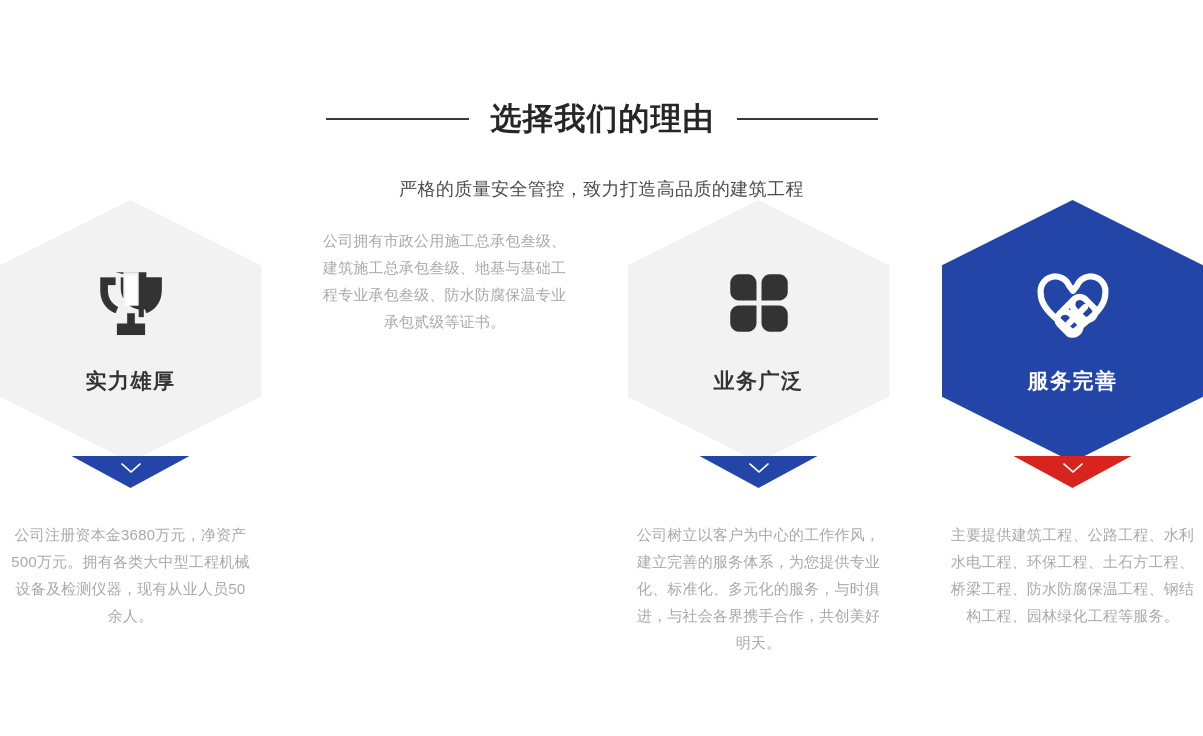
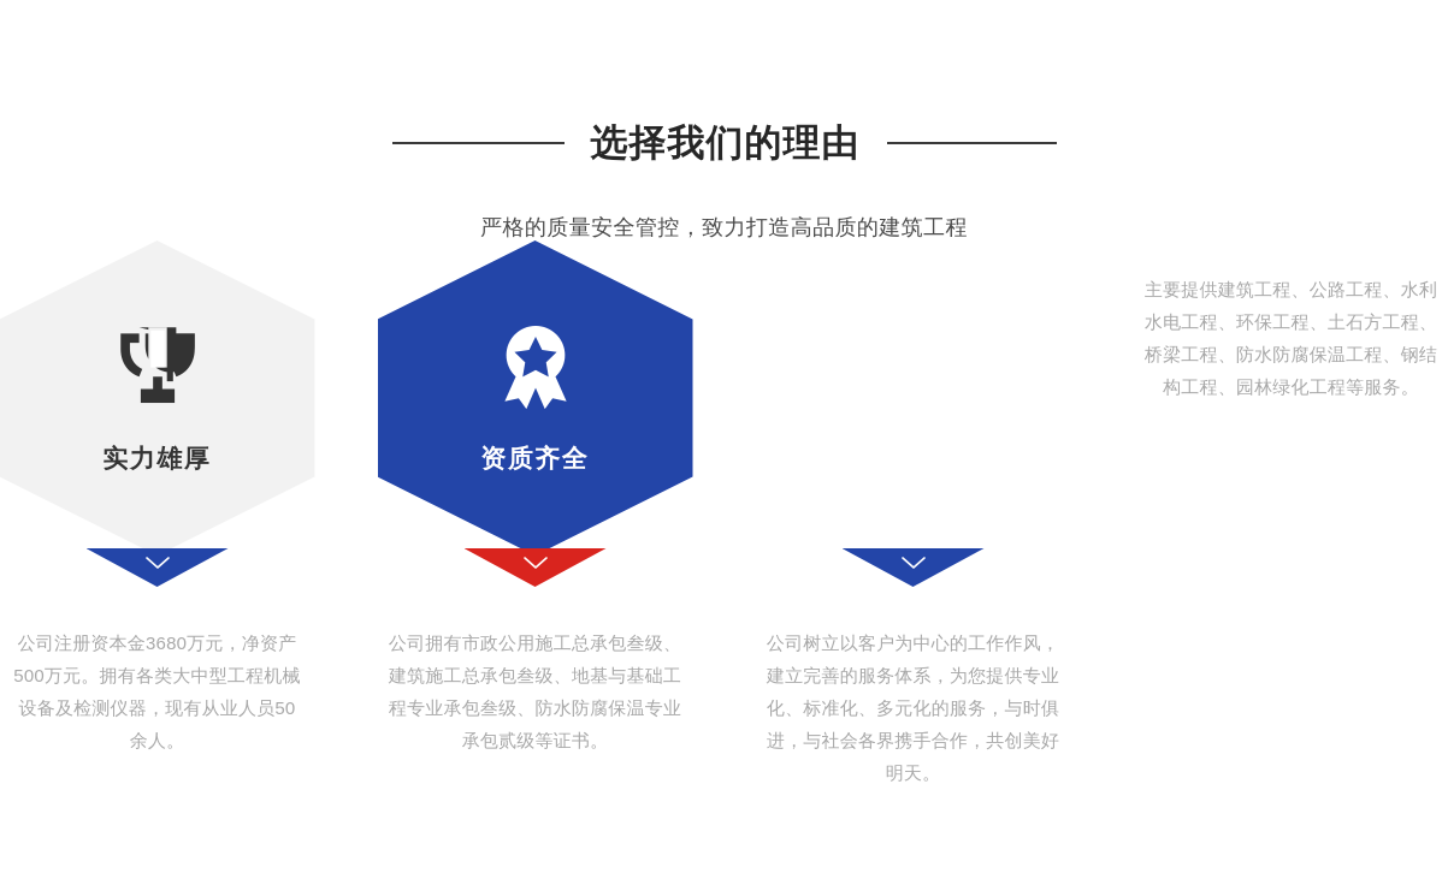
  选择我们的理由
  严格的质量安全管控，致力打造高品质的建筑工程
  实力雄厚
  公司注册资本金3680万元，净资产500万元。拥有各类大中型工程机械设备及检测仪器，现有从业人员50余人。
+ 资质齐全
  公司拥有市政公用施工总承包叁级、建筑施工总承包叁级、地基与基础工程专业承包叁级、防水防腐保温专业承包贰级等证书。
- 业务广泛
  公司树立以客户为中心的工作作风，建立完善的服务体系，为您提供专业化、标准化、多元化的服务，与时俱进，与社会各界携手合作，共创美好明天。
- 服务完善
  主要提供建筑工程、公路工程、水利水电工程、环保工程、土石方工程、桥梁工程、防水防腐保温工程、钢结构工程、园林绿化工程等服务。
